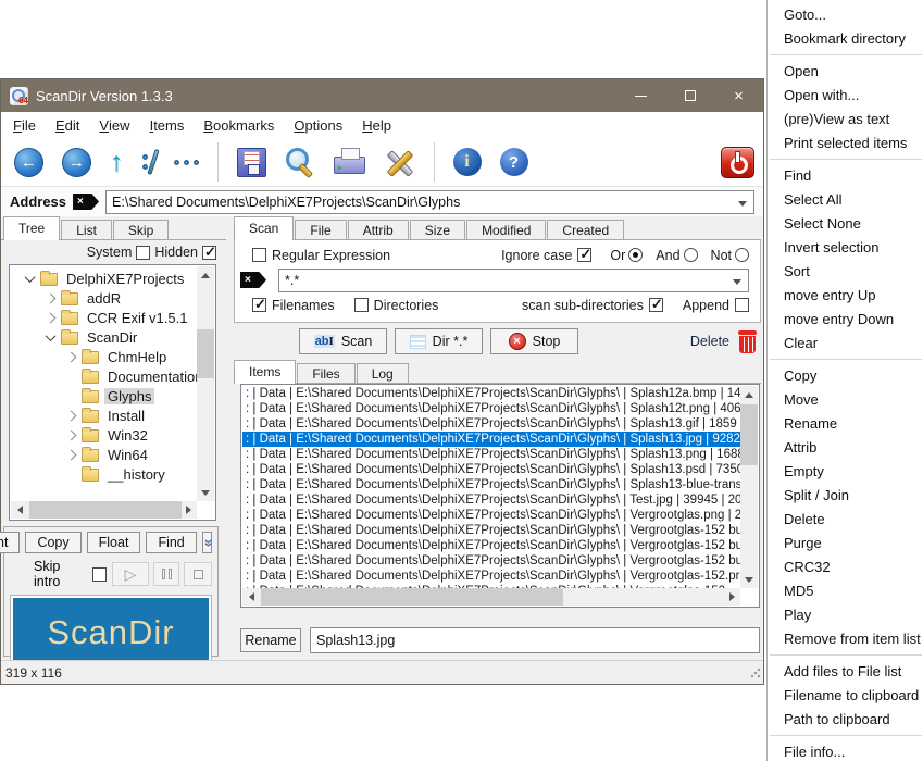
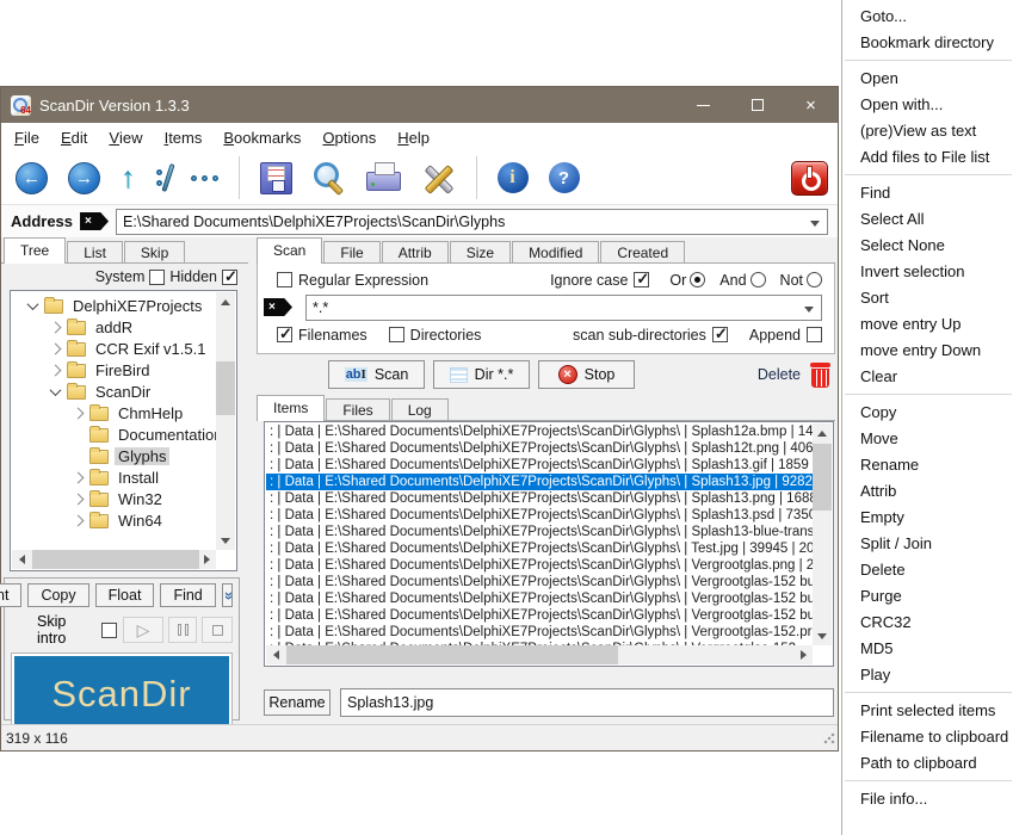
  ScanDir Version 1.3.3
  ×
  F
  ile
  E
  dit
  V
  iew
  I
  tems
  B
  ookmarks
  O
  ptions
  H
  elp
  ←
  →
  ↑
  i
  ?
  Address
  ×
  E:\Shared Documents\DelphiXE7Projects\ScanDir\Glyphs
  Tree
  List
  Skip
  System
  Hidden
  DelphiXE7Projects
  addR
  CCR Exif v1.5.1
+ FireBird
  ScanDir
  ChmHelp
  Documentatio
  Glyphs
  Install
  Win32
  Win64
- __history
  Copy
  Float
  Find
  Skip intro
  ▷
  ScanDir
  Scan
  File
  Attrib
  Size
  Modified
  Created
  Regular Expression
  Ignore case
  Or
  And
  Not
  ×
  *.*
  Filenames
  Directories
  scan sub-directories
  Append
  abI
  Scan
  Dir *.*
  ×
  Stop
  Delete
  Items
  Files
  Log
  : | Data | E:\Shared Documents\DelphiXE7Projects\ScanDir\Glyphs\ | Splash12a.bmp | 14
  : | Data | E:\Shared Documents\DelphiXE7Projects\ScanDir\Glyphs\ | Splash12t.png | 406
  : | Data | E:\Shared Documents\DelphiXE7Projects\ScanDir\Glyphs\ | Splash13.gif | 1859
  : | Data | E:\Shared Documents\DelphiXE7Projects\ScanDir\Glyphs\ | Splash13.jpg | 9282
  : | Data | E:\Shared Documents\DelphiXE7Projects\ScanDir\Glyphs\ | Splash13.png | 168
  : | Data | E:\Shared Documents\DelphiXE7Projects\ScanDir\Glyphs\ | Splash13.psd | 735
  : | Data | E:\Shared Documents\DelphiXE7Projects\ScanDir\Glyphs\ | Splash13-blue-trans
  : | Data | E:\Shared Documents\DelphiXE7Projects\ScanDir\Glyphs\ | Test.jpg | 39945 | 20
  : | Data | E:\Shared Documents\DelphiXE7Projects\ScanDir\Glyphs\ | Vergrootglas.png | 2
  : | Data | E:\Shared Documents\DelphiXE7Projects\ScanDir\Glyphs\ | Vergrootglas-152 bu
  : | Data | E:\Shared Documents\DelphiXE7Projects\ScanDir\Glyphs\ | Vergrootglas-152 bu
  : | Data | E:\Shared Documents\DelphiXE7Projects\ScanDir\Glyphs\ | Vergrootglas-152 bu
  : | Data | E:\Shared Documents\DelphiXE7Projects\ScanDir\Glyphs\ | Vergrootglas-152.pr
  Rename
  Splash13.jpg
  319 x 116
  Goto...
  Bookmark directory
  Open
  Open with...
  (pre)View as text
- Print selected items
+ Add files to File list
  Find
  Select All
  Select None
  Invert selection
  Sort
  move entry Up
  move entry Down
  Clear
  Copy
  Move
  Rename
  Attrib
  Empty
  Split / Join
  Delete
  Purge
  CRC32
  MD5
  Play
- Remove from item list
- Add files to File list
+ Print selected items
  Filename to clipboard
  Path to clipboard
  File info...
